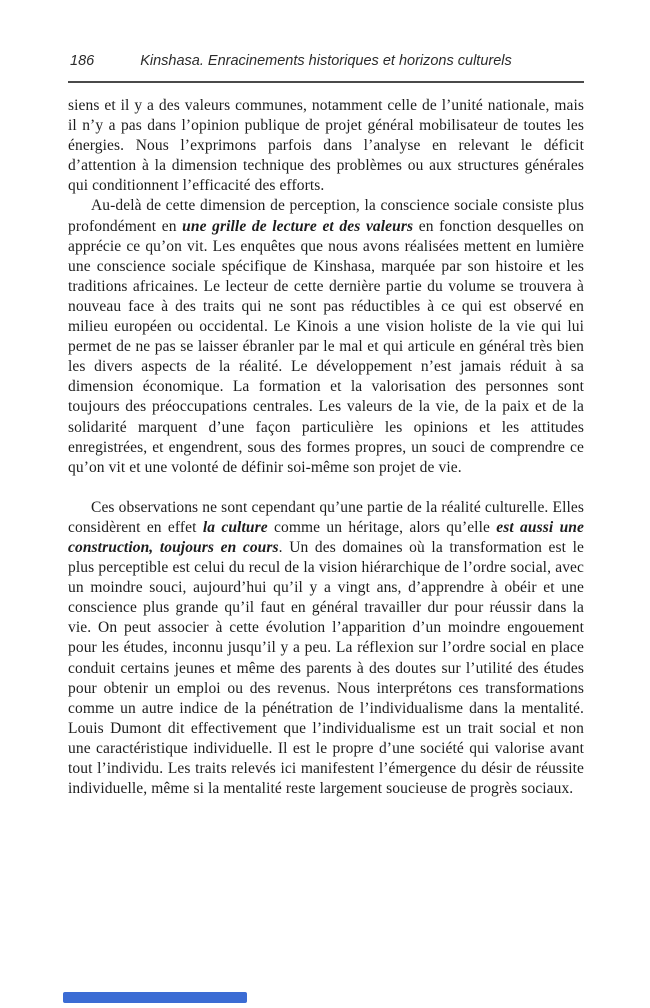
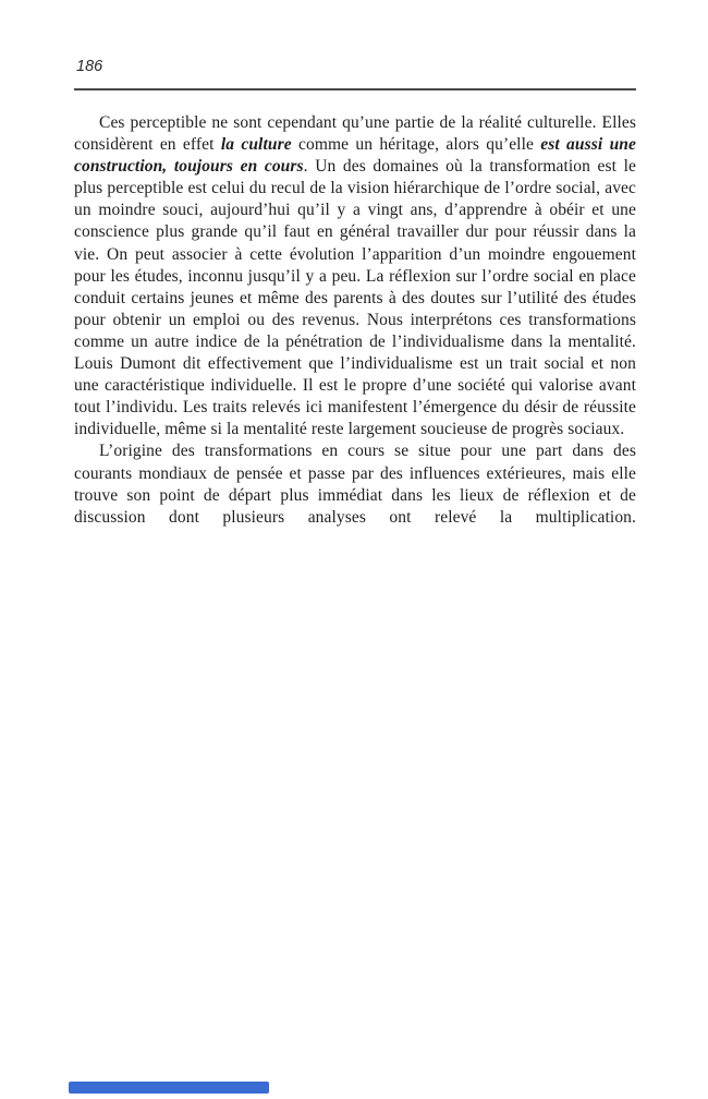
  186
- Kinshasa. Enracinements historiques et horizons culturels
- siens et il y a des valeurs communes, notamment celle de l’unité nationale, mais il n’y a pas dans l’opinion publique de projet général mobilisateur de toutes les énergies. Nous l’exprimons parfois dans l’analyse en relevant le déficit d’attention à la dimension technique des problèmes ou aux structures générales qui conditionnent l’efficacité des efforts.
- Au-delà de cette dimension de perception, la conscience sociale consiste plus profondément en une grille de lecture et des valeurs en fonction desquelles on apprécie ce qu’on vit. Les enquêtes que nous avons réalisées mettent en lumière une conscience sociale spécifique de Kinshasa, marquée par son histoire et les traditions africaines. Le lecteur de cette dernière partie du volume se trouvera à nouveau face à des traits qui ne sont pas réductibles à ce qui est observé en milieu européen ou occidental. Le Kinois a une vision holiste de la vie qui lui permet de ne pas se laisser ébranler par le mal et qui articule en général très bien les divers aspects de la réalité. Le développement n’est jamais réduit à sa dimension économique. La formation et la valorisation des personnes sont toujours des préoccupations centrales. Les valeurs de la vie, de la paix et de la solidarité marquent d’une façon particulière les opinions et les attitudes enregistrées, et engendrent, sous des formes propres, un souci de comprendre ce qu’on vit et une volonté de définir soi-même son projet de vie.
- Ces observations ne sont cependant qu’une partie de la réalité culturelle. Elles considèrent en effet la culture comme un héritage, alors qu’elle est aussi une construction, toujours en cours. Un des domaines où la transformation est le plus perceptible est celui du recul de la vision hiérarchique de l’ordre social, avec un moindre souci, aujourd’hui qu’il y a vingt ans, d’apprendre à obéir et une conscience plus grande qu’il faut en général travailler dur pour réussir dans la vie. On peut associer à cette évolution l’apparition d’un moindre engouement pour les études, inconnu jusqu’il y a peu. La réflexion sur l’ordre social en place conduit certains jeunes et même des parents à des doutes sur l’utilité des études pour obtenir un emploi ou des revenus. Nous interprétons ces transformations comme un autre indice de la pénétration de l’individualisme dans la mentalité. Louis Dumont dit effectivement que l’individualisme est un trait social et non une caractéristique individuelle. Il est le propre d’une société qui valorise avant tout l’individu. Les traits relevés ici manifestent l’émergence du désir de réussite individuelle, même si la mentalité reste largement soucieuse de progrès sociaux.
+ Ces perceptible ne sont cependant qu’une partie de la réalité culturelle. Elles considèrent en effet la culture comme un héritage, alors qu’elle est aussi une construction, toujours en cours. Un des domaines où la transformation est le plus perceptible est celui du recul de la vision hiérarchique de l’ordre social, avec un moindre souci, aujourd’hui qu’il y a vingt ans, d’apprendre à obéir et une conscience plus grande qu’il faut en général travailler dur pour réussir dans la vie. On peut associer à cette évolution l’apparition d’un moindre engouement pour les études, inconnu jusqu’il y a peu. La réflexion sur l’ordre social en place conduit certains jeunes et même des parents à des doutes sur l’utilité des études pour obtenir un emploi ou des revenus. Nous interprétons ces transformations comme un autre indice de la pénétration de l’individualisme dans la mentalité. Louis Dumont dit effectivement que l’individualisme est un trait social et non une caractéristique individuelle. Il est le propre d’une société qui valorise avant tout l’individu. Les traits relevés ici manifestent l’émergence du désir de réussite individuelle, même si la mentalité reste largement soucieuse de progrès sociaux.
+ L’origine des transformations en cours se situe pour une part dans des courants mondiaux de pensée et passe par des influences extérieures, mais elle trouve son point de départ plus immédiat dans les lieux de réflexion et de discussion dont plusieurs analyses ont relevé la multiplication.
